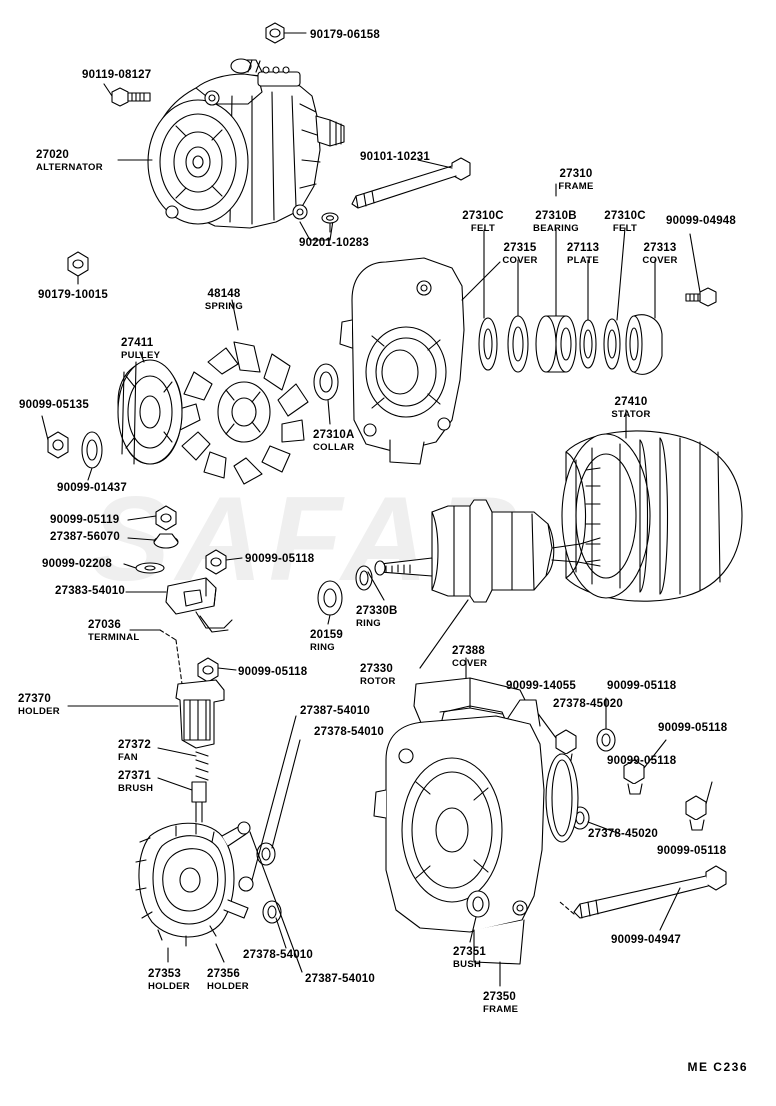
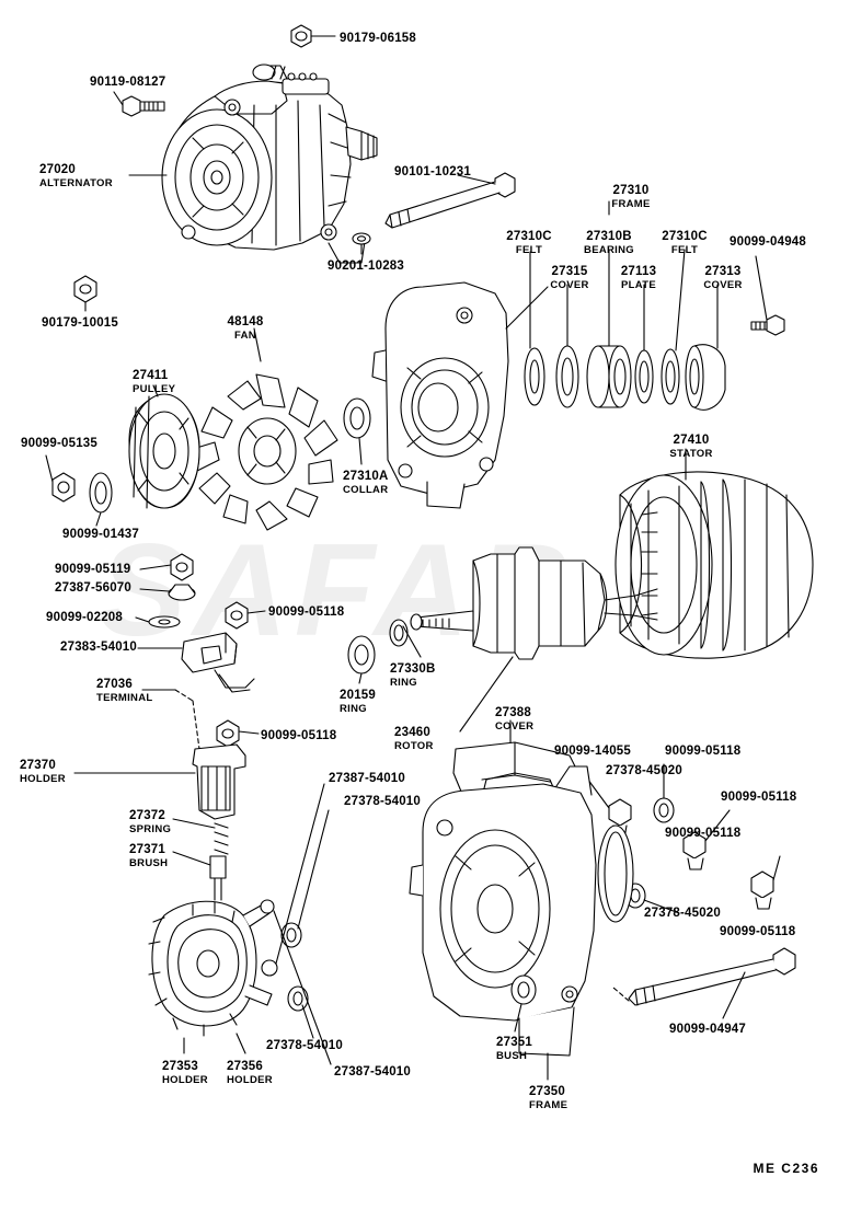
  SAFA
  90179-06158
  90119-08127
  27020
  ALTERNATOR
  90101-10231
  90201-10283
  27310
  FRAME
  27310C
  FELT
  27310B
  BEARING
  27310C
  FELT
  90099-04948
  27315
  COVER
  27113
  PLATE
  27313
  COVER
  90179-10015
  48148
- SPRING
+ FAN
  27411
  PULLEY
  90099-05135
  90099-01437
  27310A
  COLLAR
  27410
  STATOR
  90099-05119
  27387-56070
  90099-02208
  27383-54010
  90099-05118
  27036
  TERMINAL
  27330B
  RING
  20159
  RING
- 27330
+ 23460
  ROTOR
  27388
  COVER
  90099-14055
  90099-05118
  27378-45020
  90099-05118
  90099-05118
  90099-05118
  27370
  HOLDER
  27387-54010
  27378-54010
  27372
- FAN
+ SPRING
  27371
  BRUSH
  27378-45020
  90099-05118
  27378-54010
  27387-54010
  27353
  HOLDER
  27356
  HOLDER
  27351
  BUSH
  27350
  FRAME
  90099-04947
  ME C236
